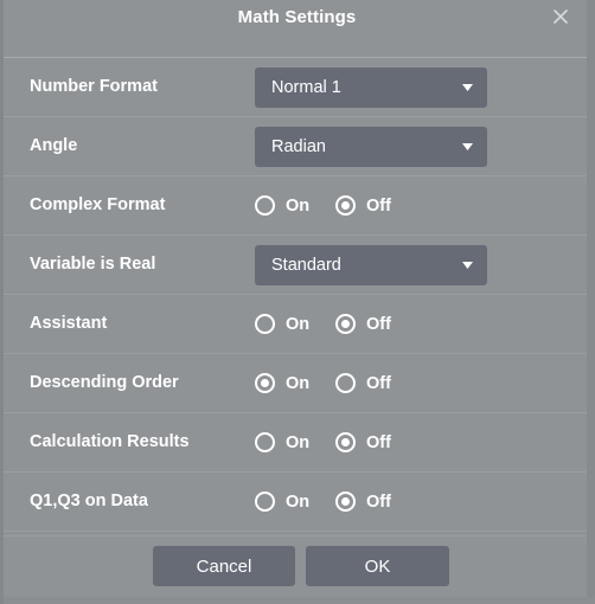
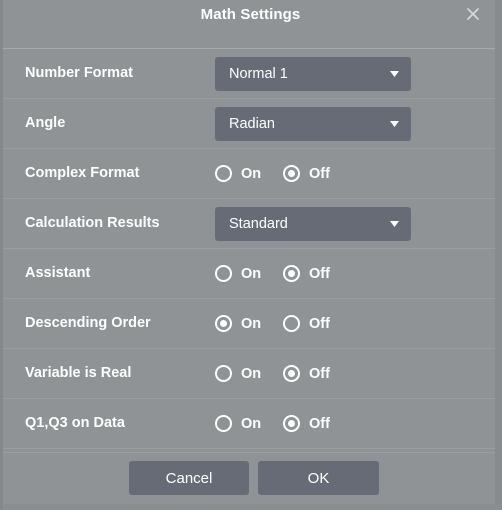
  Math Settings
  Number Format
  Normal 1
  Angle
  Radian
  Complex Format
  On
  Off
- Variable is Real
+ Calculation Results
  Standard
  Assistant
  On
  Off
  Descending Order
  On
  Off
- Calculation Results
+ Variable is Real
  On
  Off
  Q1,Q3 on Data
  On
  Off
  Cancel
  OK
